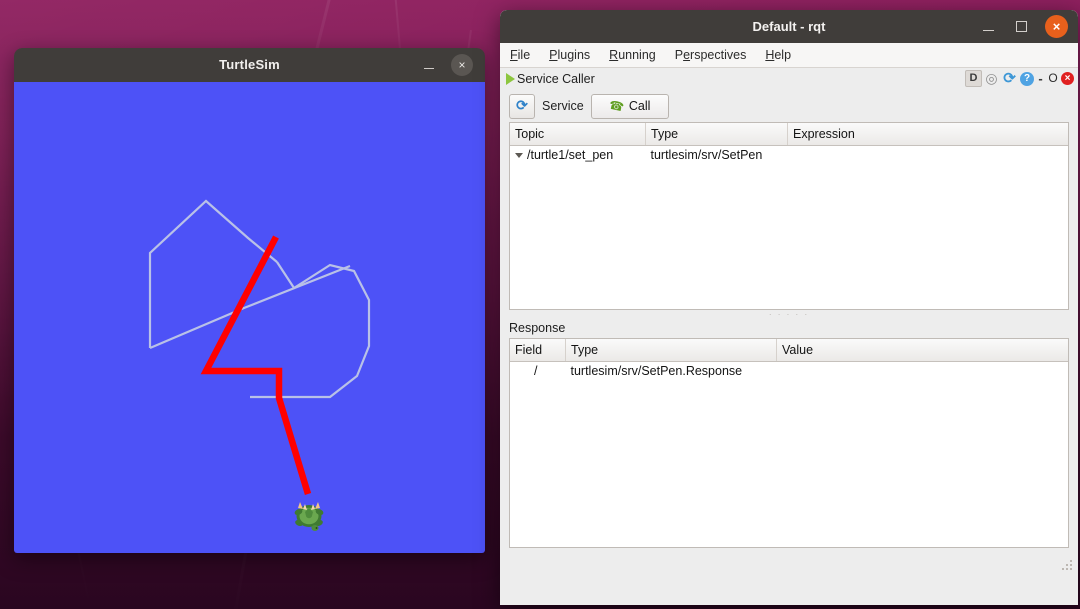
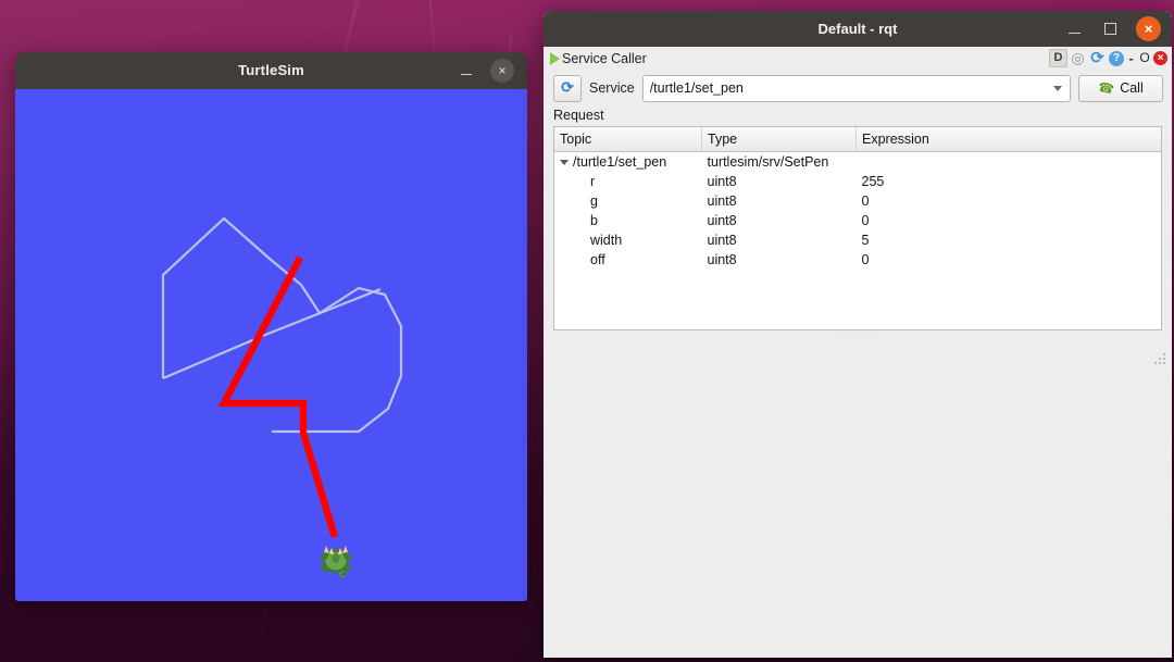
  TurtleSim
  ×
  Default - rqt
  ×
- File
- Plugins
- Running
- Perspectives
- Help
  Service Caller
  D
  ◎
  ⟳
  ?
  -
  O
  ×
  ⟳
  Service
+ /turtle1/set_pen
  Call
+ Request
  Topic	Type	Expression
  /turtle1/set_pen	turtlesim/srv/SetPen
+ r	uint8	255
+ g	uint8	0
+ b	uint8	0
+ width	uint8	5
+ off	uint8	0
  · · · · ·
- Response
- Field	Type	Value
- /	turtlesim/srv/SetPen.Response
